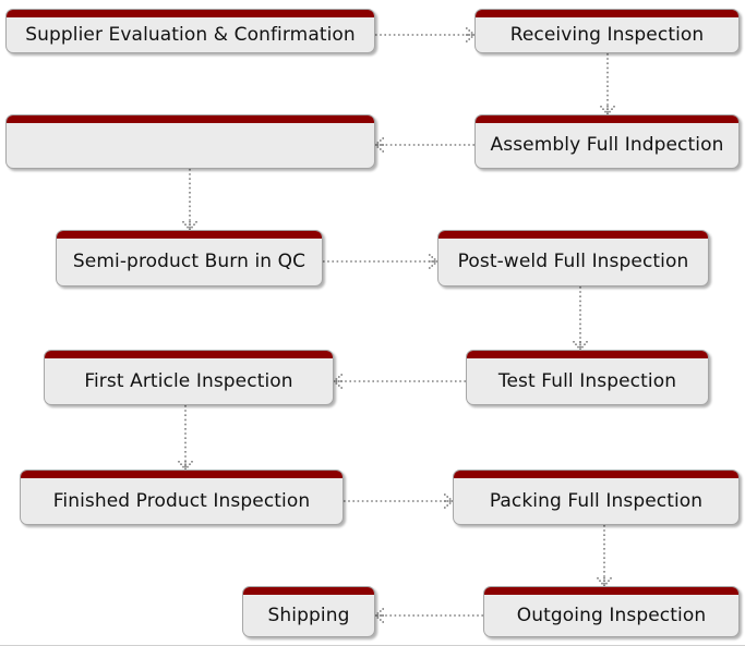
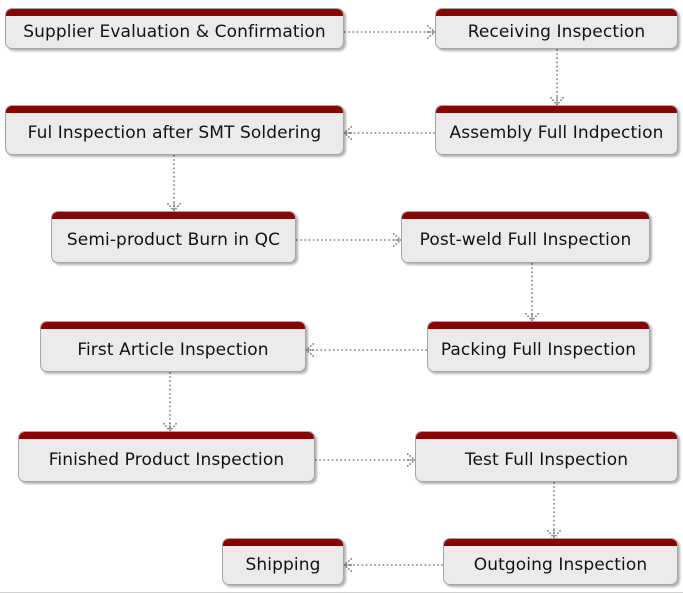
  Supplier Evaluation & Confirmation
  Receiving Inspection
+ Ful Inspection after SMT Soldering
  Assembly Full Indpection
  Semi-product Burn in QC
  Post-weld Full Inspection
  First Article Inspection
- Test Full Inspection
+ Packing Full Inspection
  Finished Product Inspection
- Packing Full Inspection
+ Test Full Inspection
  Shipping
  Outgoing Inspection
